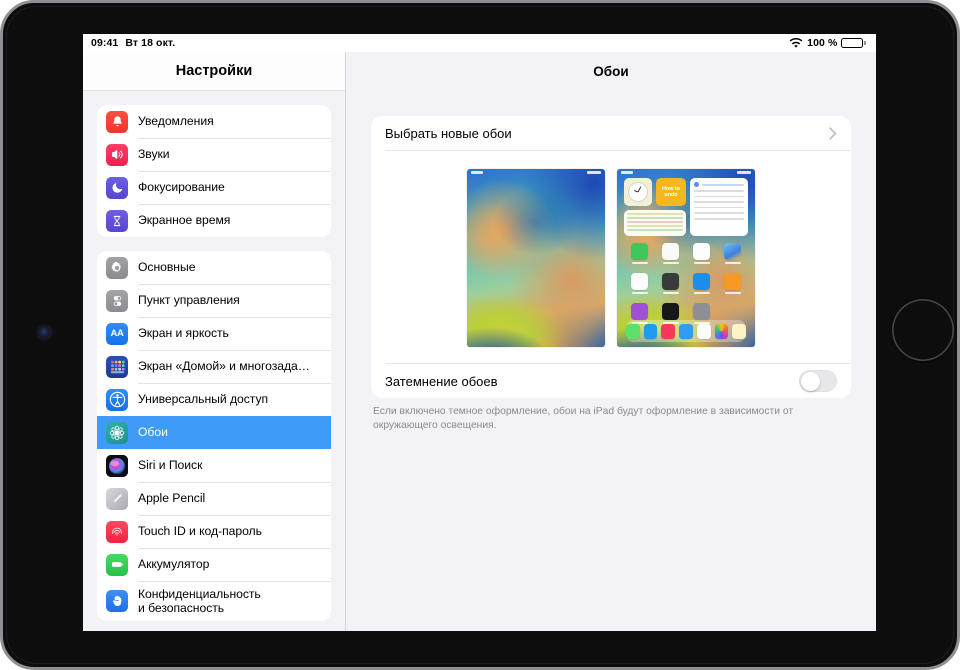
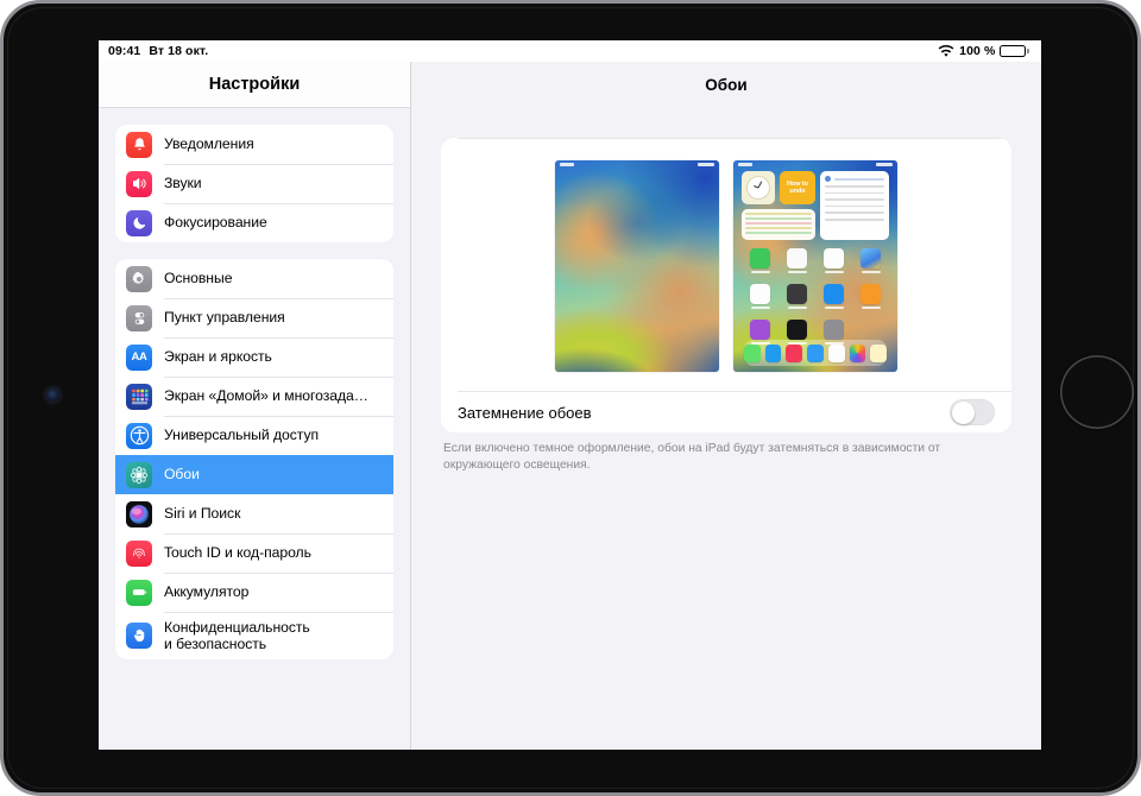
  09:41
  Вт 18 окт.
  100 %
  Настройки
  Уведомления
  Звуки
  Фокусирование
- Экранное время
  Основные
  Пункт управления
  AA
  Экран и яркость
  Экран «Домой» и многозада…
  Универсальный доступ
  Обои
  Siri и Поиск
- Apple Pencil
  Touch ID и код-пароль
  Аккумулятор
  Конфиденциальность
  и безопасность
  Обои
- Выбрать новые обои
  Затемнение обоев
- Если включено темное оформление, обои на iPad будут оформление в зависимости от окружающего освещения.
+ Если включено темное оформление, обои на iPad будут затемняться в зависимости от окружающего освещения.
